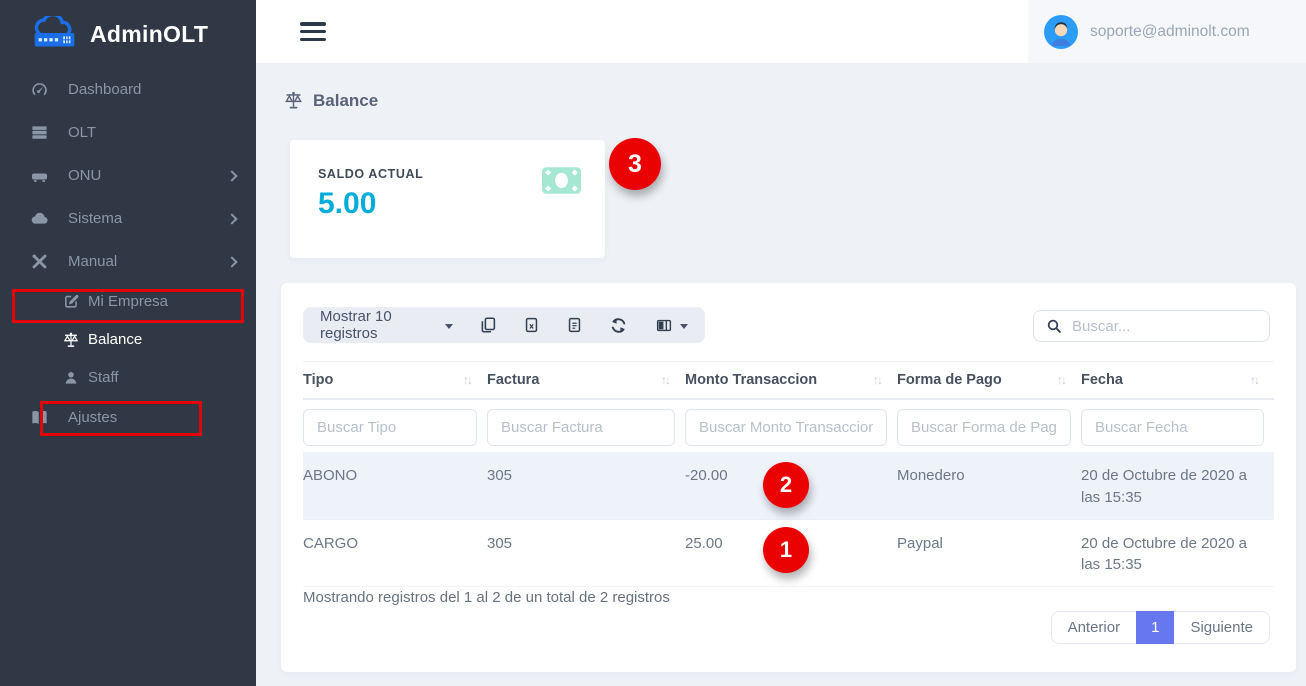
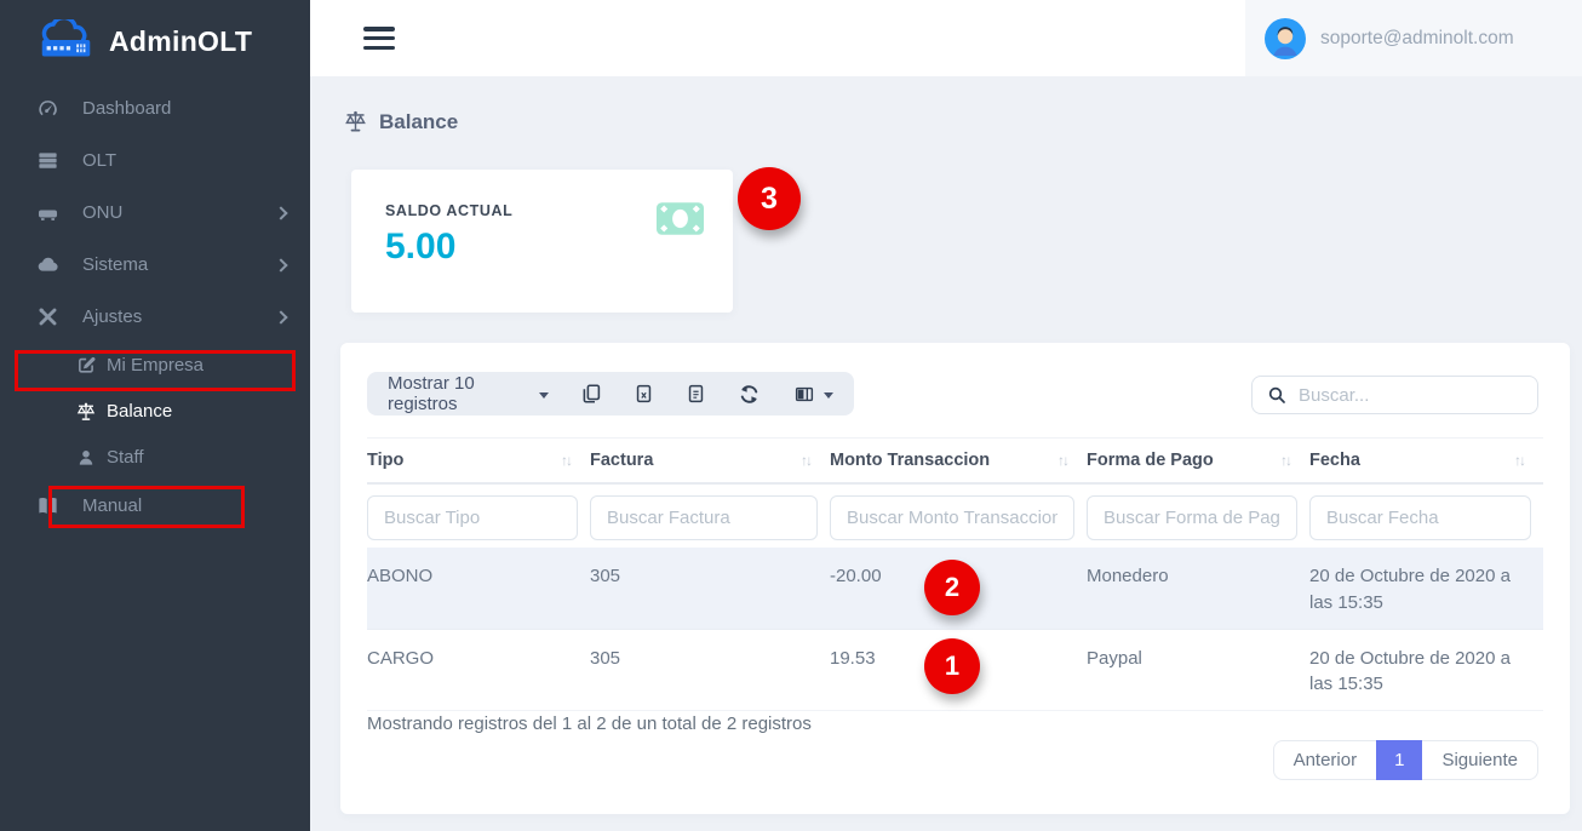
  AdminOLT
  Dashboard
  OLT
  ONU
  Sistema
- Manual
+ Ajustes
  Mi Empresa
  Balance
  Staff
- Ajustes
+ Manual
  soporte@adminolt.com
  Balance
  SALDO ACTUAL
  5.00
  3
  Mostrar 10 registros
  Buscar...
  Tipo
  ↑↓
  Factura
  ↑↓
  Monto Transaccion
  ↑↓
  Forma de Pago
  ↑↓
  Fecha
  ↑↓
  Buscar Tipo
  Buscar Factura
  Buscar Monto Transaccion
  Buscar Forma de Pag
  Buscar Fecha
  ABONO
  305
  -20.00
  2
  Monedero
  20 de Octubre de 2020 a las 15:35
  CARGO
  305
- 25.00
+ 19.53
  1
  Paypal
  20 de Octubre de 2020 a las 15:35
  Mostrando registros del 1 al 2 de un total de 2 registros
  Anterior
  1
  Siguiente
